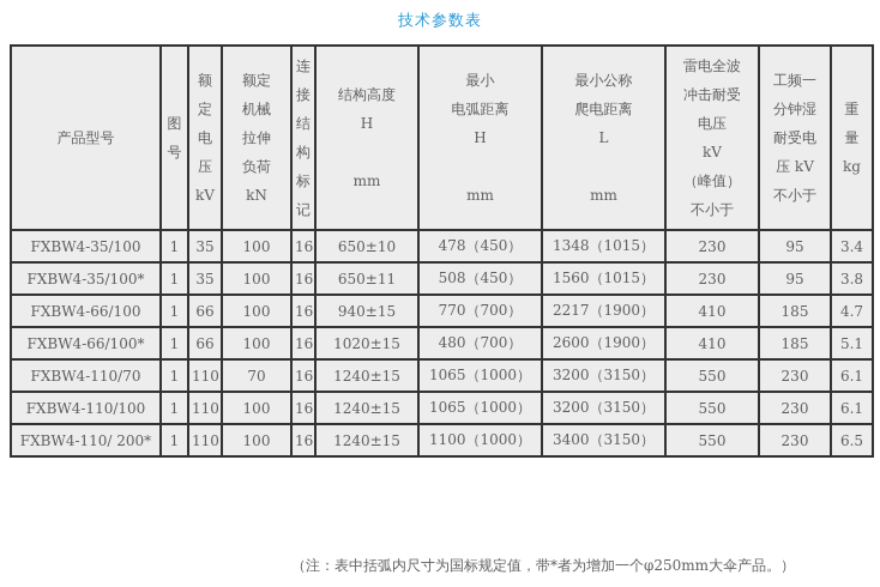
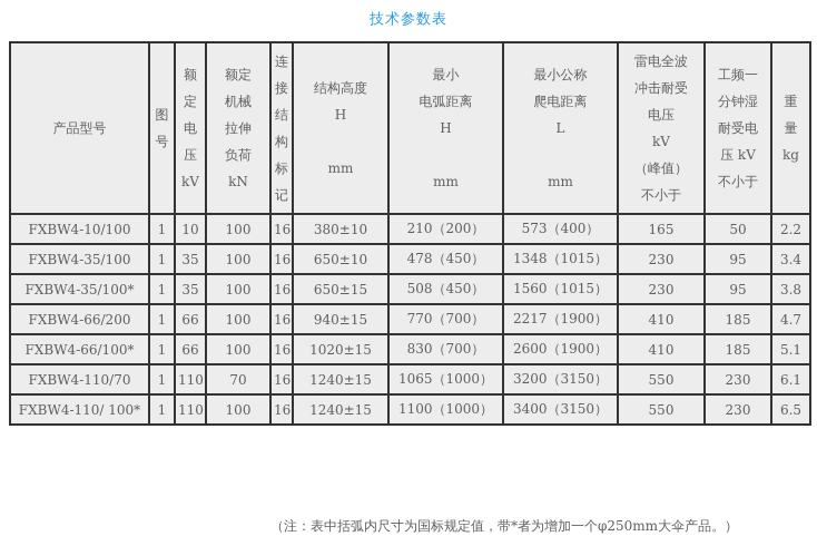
  技术参数表
  产品型号	图 号	额 定 电 压 kV	额定 机械 拉伸 负荷 kN	连 接 结 构 标 记	结构高度 H mm	最小 电弧距离 H mm	最小公称 爬电距离 L mm	雷电全波 冲击耐受 电压 kV （峰值） 不小于	工频一 分钟湿 耐受电 压 kV 不小于	重 量 kg
+ FXBW4-10/100	1	10	100	16	380±10	210（200）	573（400）	165	50	2.2
  FXBW4-35/100	1	35	100	16	650±10	478（450）	1348（1015）	230	95	3.4
- FXBW4-35/100*	1	35	100	16	650±11	508（450）	1560（1015）	230	95	3.8
+ FXBW4-35/100*	1	35	100	16	650±15	508（450）	1560（1015）	230	95	3.8
- FXBW4-66/100	1	66	100	16	940±15	770（700）	2217（1900）	410	185	4.7
+ FXBW4-66/200	1	66	100	16	940±15	770（700）	2217（1900）	410	185	4.7
- FXBW4-66/100*	1	66	100	16	1020±15	480（700）	2600（1900）	410	185	5.1
+ FXBW4-66/100*	1	66	100	16	1020±15	830（700）	2600（1900）	410	185	5.1
  FXBW4-110/70	1	110	70	16	1240±15	1065（1000）	3200（3150）	550	230	6.1
- FXBW4-110/100	1	110	100	16	1240±15	1065（1000）	3200（3150）	550	230	6.1
- FXBW4-110/ 200*	1	110	100	16	1240±15	1100（1000）	3400（3150）	550	230	6.5
+ FXBW4-110/ 100*	1	110	100	16	1240±15	1100（1000）	3400（3150）	550	230	6.5
  （注：表中括弧内尺寸为国标规定值，带*者为增加一个φ250mm大伞产品。）
